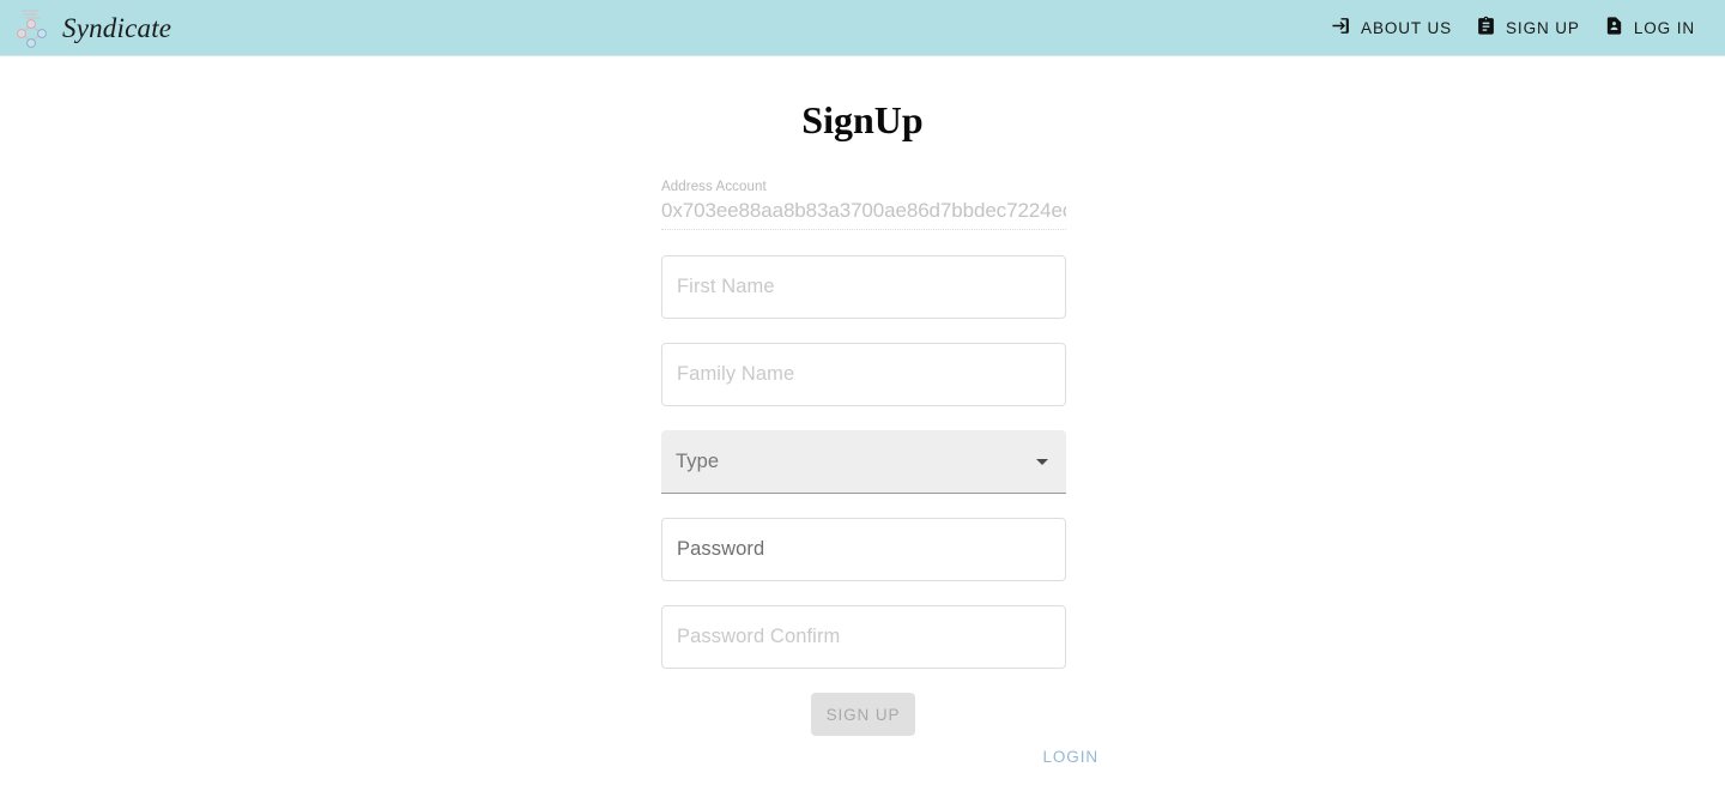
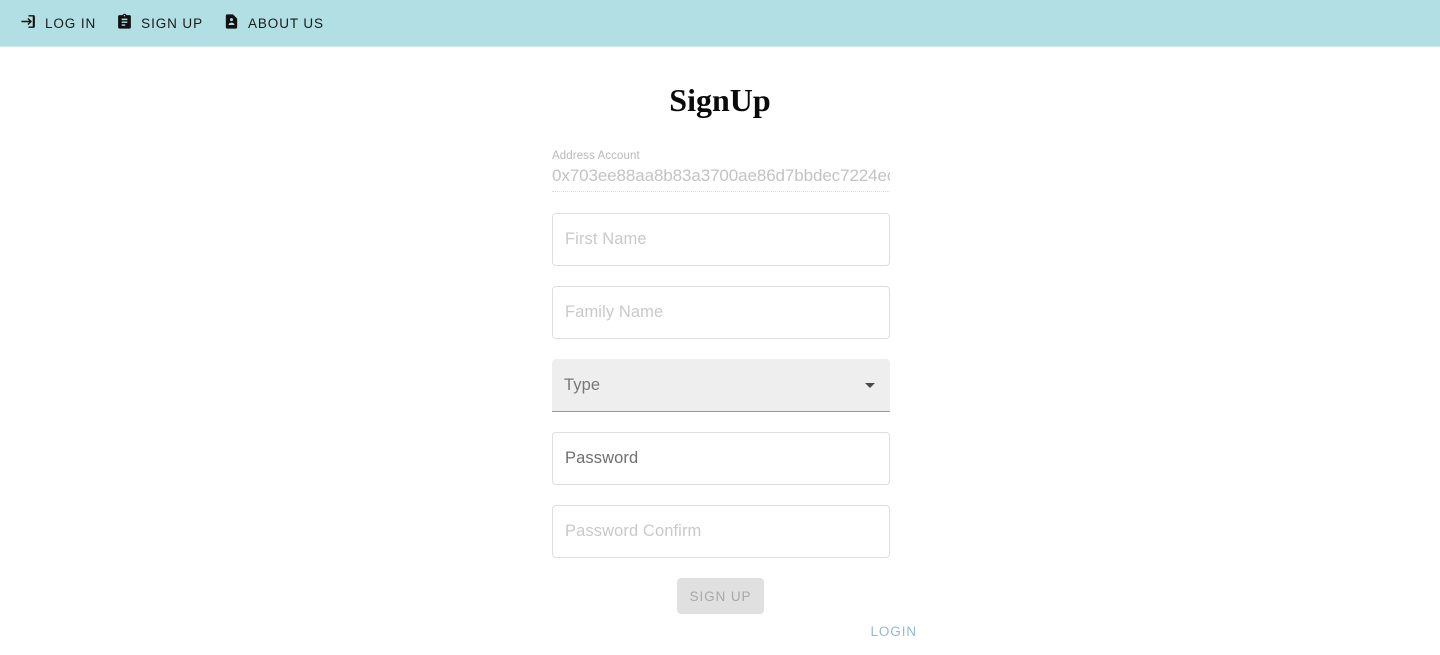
- Syndicate
- ABOUT US
+ LOG IN
  SIGN UP
- LOG IN
+ ABOUT US
  SignUp
  Address Account
  0x703ee88aa8b83a3700ae86d7bbdec7224e
  First Name
  Family Name
  Type
  Password
  Password Confirm
  SIGN UP
  LOGIN
